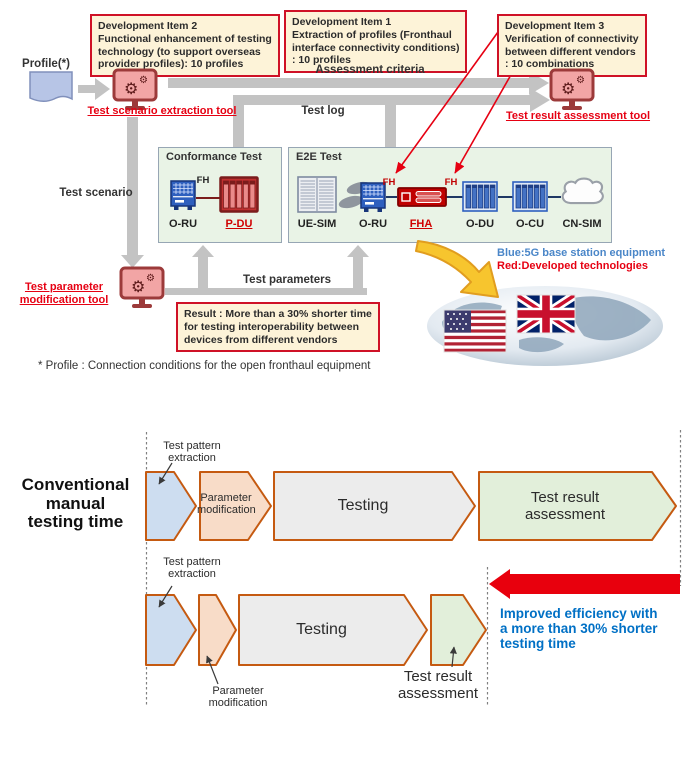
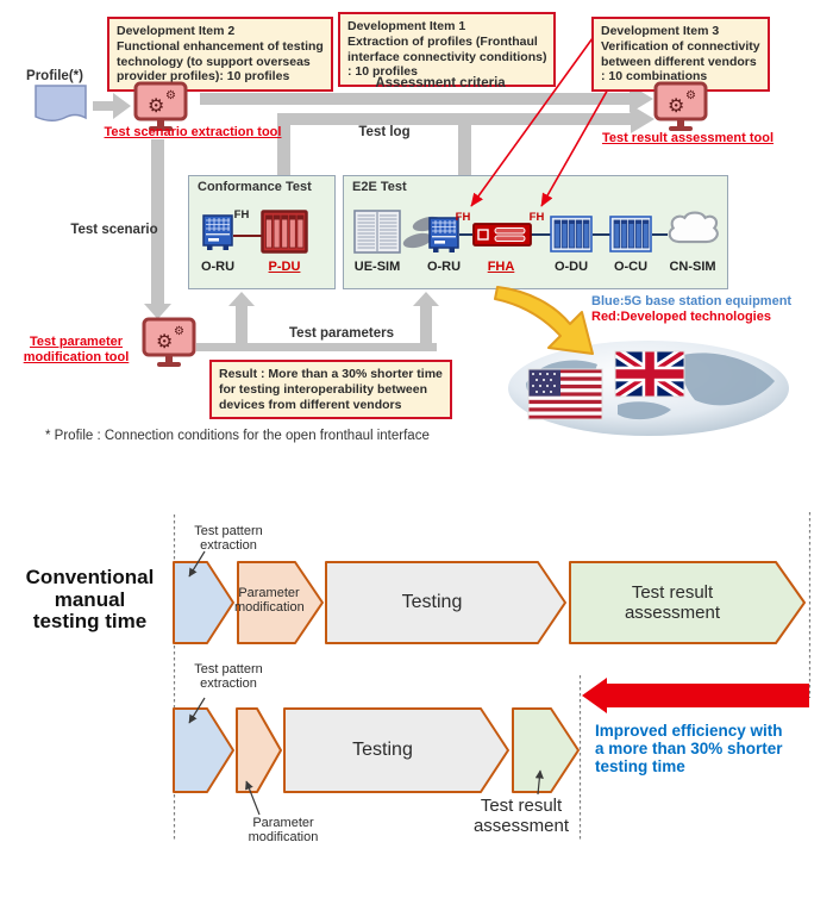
  Development Item 2
  Functional enhancement of testing
  technology (to support overseas
  provider profiles): 10 profiles
  Development Item 1
  Extraction of profiles (Fronthaul
  interface connectivity conditions)
  : 10 profiles
  Development Item 3
  Verification of connectivity
  between different vendors
  : 10 combinations
  Profile(*)
  ⚙
  ⚙
  ⚙
  ⚙
  ⚙
  ⚙
  Test scenario extraction tool
  Test result assessment tool
  Test parameter
  modification tool
  Assessment criteria
  Test log
  Test scenario
  Test parameters
  Conformance Test
  E2E Test
  FH
  O-RU
  P-DU
  FH
  FH
  UE-SIM
  O-RU
  FHA
  O-DU
  O-CU
  CN-SIM
  Result : More than a 30% shorter time
  for testing interoperability between
  devices from different vendors
  Blue:5G base station equipment
  Red:Developed technologies
- * Profile : Connection conditions for the open fronthaul equipment
+ * Profile : Connection conditions for the open fronthaul interface
  Conventional
  manual
  testing time
  Test pattern
  extraction
  Parameter
  modification
  Testing
  Test result
  assessment
  Test pattern
  extraction
  Testing
  Parameter
  modification
  Test result
  assessment
  Improved efficiency with
  a more than 30% shorter
  testing time
